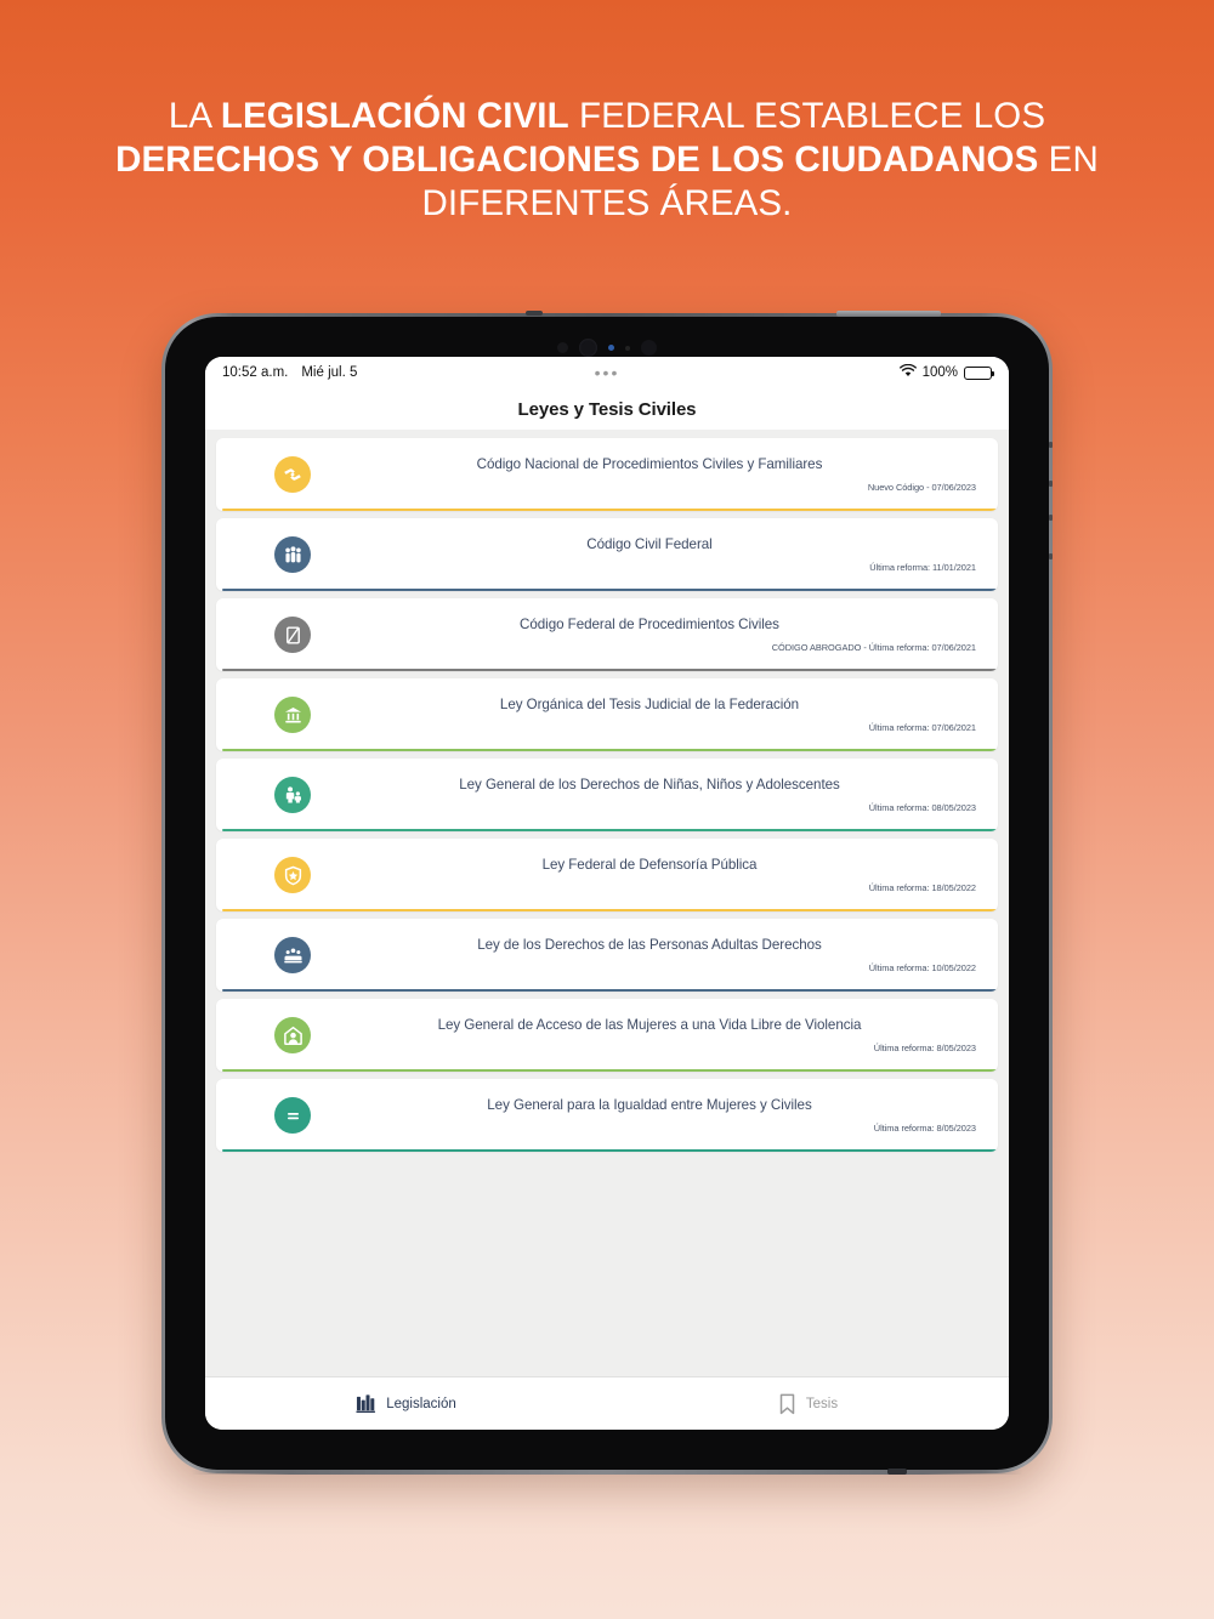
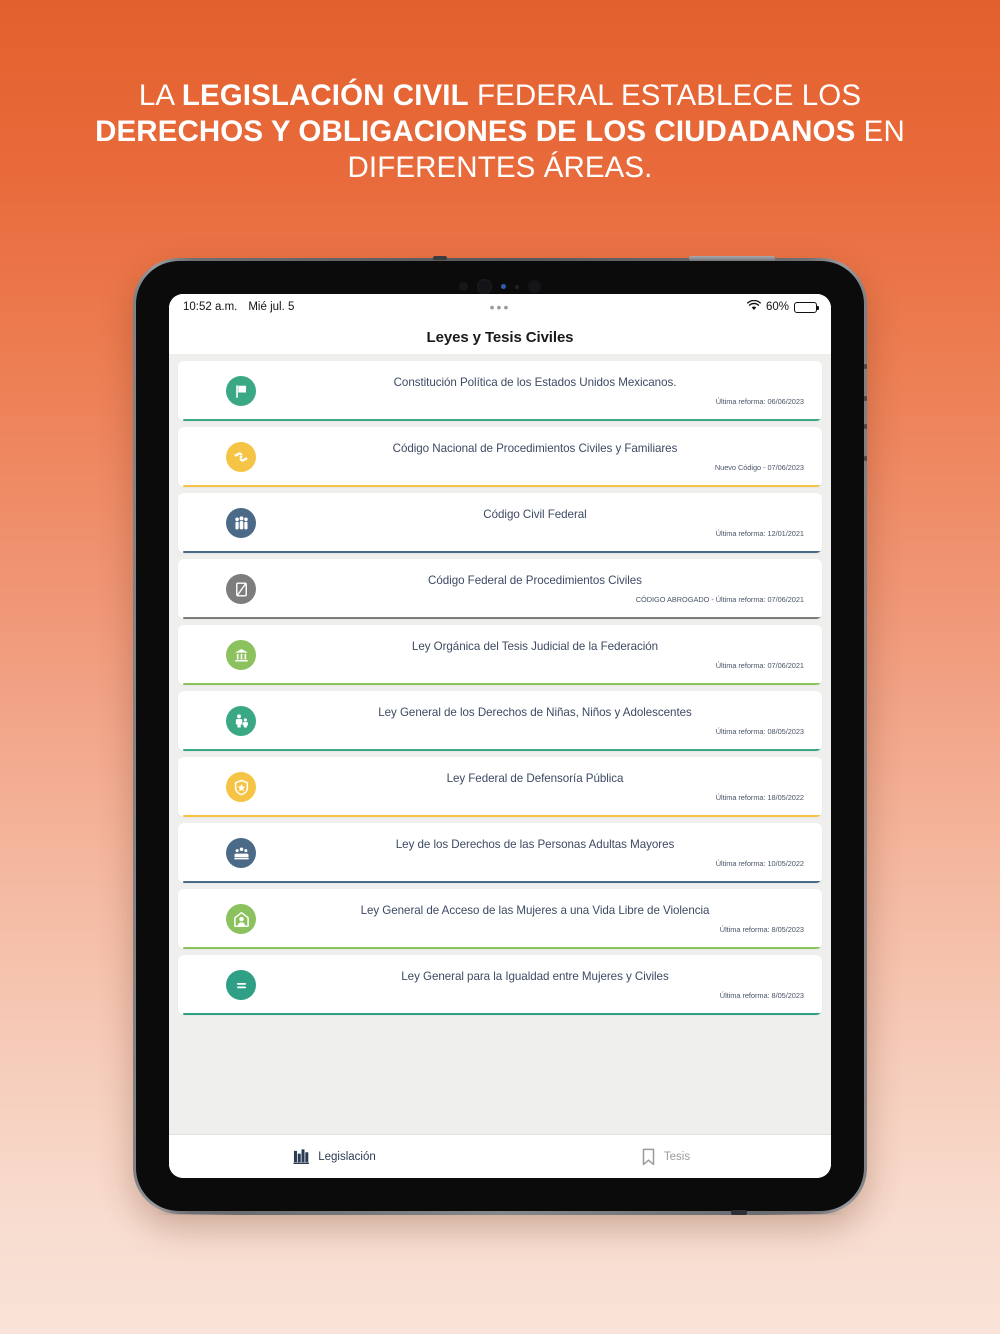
  LA LEGISLACIÓN CIVIL FEDERAL ESTABLECE LOS
  DERECHOS Y OBLIGACIONES DE LOS CIUDADANOS EN
  DIFERENTES ÁREAS.
  10:52 a.m.
  Mié jul. 5
  •••
- 100%
+ 60%
  Leyes y Tesis Civiles
+ Constitución Política de los Estados Unidos Mexicanos.
+ Última reforma: 06/06/2023
  Código Nacional de Procedimientos Civiles y Familiares
  Nuevo Código - 07/06/2023
  Código Civil Federal
- Última reforma: 11/01/2021
+ Última reforma: 12/01/2021
  Código Federal de Procedimientos Civiles
  CÓDIGO ABROGADO - Última reforma: 07/06/2021
  Ley Orgánica del Tesis Judicial de la Federación
  Última reforma: 07/06/2021
  Ley General de los Derechos de Niñas, Niños y Adolescentes
  Última reforma: 08/05/2023
  Ley Federal de Defensoría Pública
  Última reforma: 18/05/2022
- Ley de los Derechos de las Personas Adultas Derechos
+ Ley de los Derechos de las Personas Adultas Mayores
  Última reforma: 10/05/2022
  Ley General de Acceso de las Mujeres a una Vida Libre de Violencia
  Última reforma: 8/05/2023
  Ley General para la Igualdad entre Mujeres y Civiles
  Última reforma: 8/05/2023
  Legislación
  Tesis
